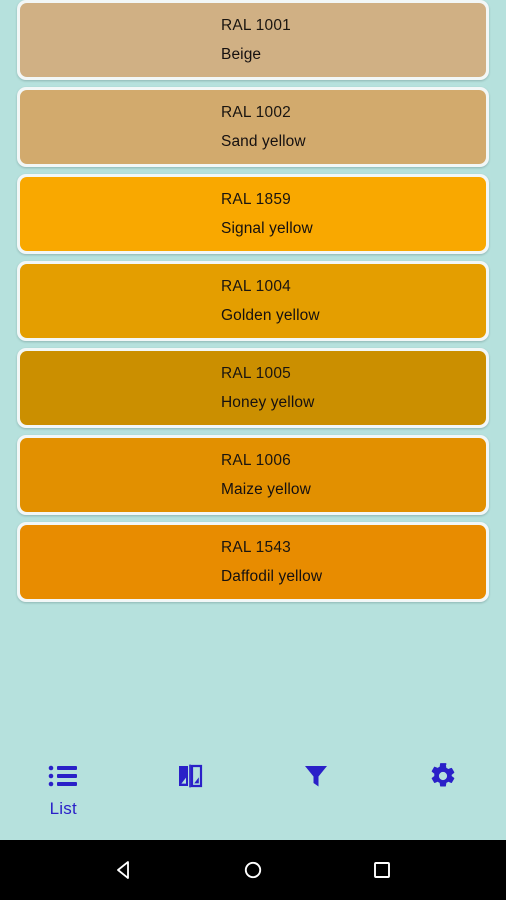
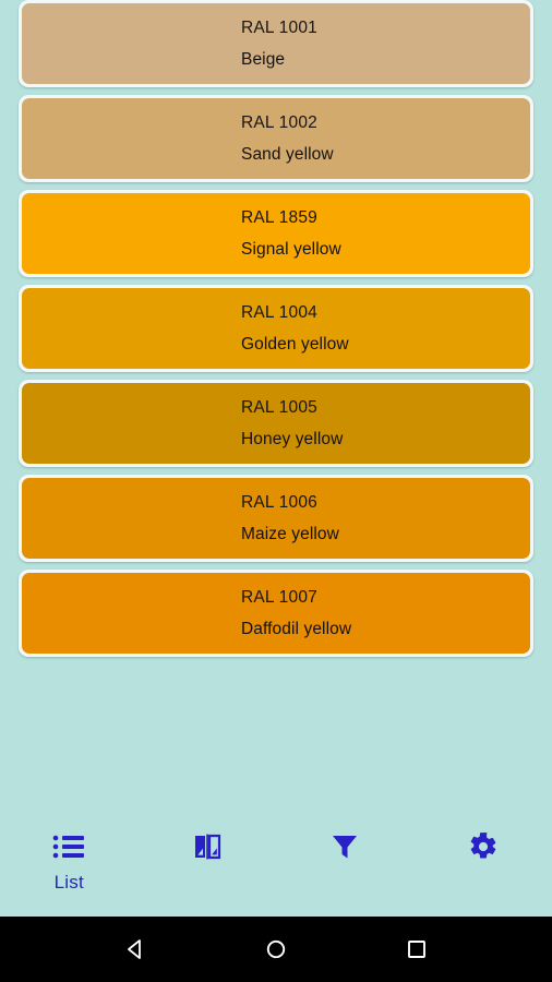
  RAL 1001
  Beige
  RAL 1002
  Sand yellow
  RAL 1859
  Signal yellow
  RAL 1004
  Golden yellow
  RAL 1005
  Honey yellow
  RAL 1006
  Maize yellow
- RAL 1543
+ RAL 1007
  Daffodil yellow
  List
